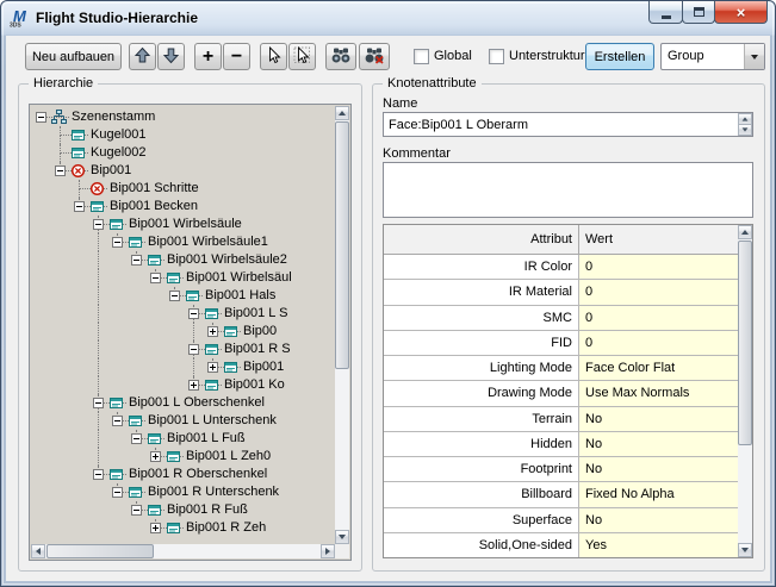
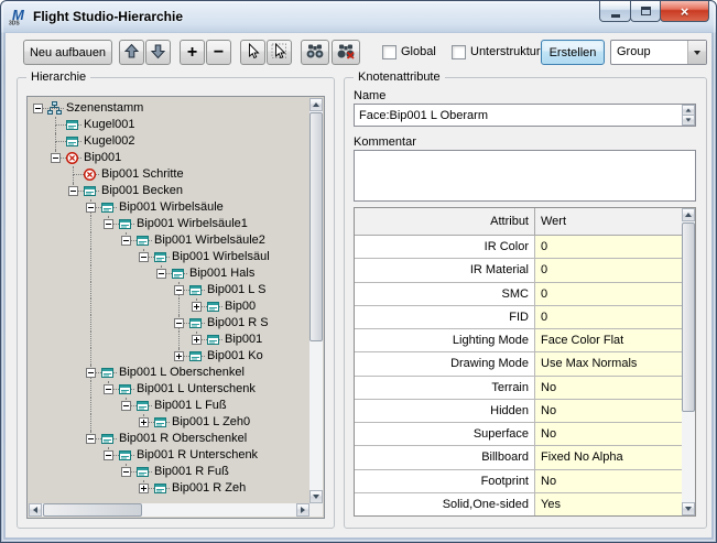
  M
  Flight Studio-Hierarchie
  ×
  Neu aufbauen
  +
  −
  Global
  Unterstruktur
  Erstellen
  Group
  Hierarchie
  Szenenstamm
  Kugel001
  Kugel002
  Bip001
  Bip001 Schritte
  Bip001 Becken
  Bip001 Wirbelsäule
  Bip001 Wirbelsäule1
  Bip001 Wirbelsäule2
  Bip001 Wirbelsäul
  Bip001 Hals
  Bip001 L S
  Bip00
  Bip001 R S
  Bip001
  Bip001 Ko
  Bip001 L Oberschenkel
  Bip001 L Unterschenk
  Bip001 L Fuß
  Bip001 L Zeh0
  Bip001 R Oberschenkel
  Bip001 R Unterschenk
  Bip001 R Fuß
  Bip001 R Zeh
  Knotenattribute
  Name
  Face:Bip001 L Oberarm
  Kommentar
  Attribut
  Wert
  IR Color
  0
  IR Material
  0
  SMC
  0
  FID
  0
  Lighting Mode
  Face Color Flat
  Drawing Mode
  Use Max Normals
  Terrain
  No
  Hidden
  No
- Footprint
+ Superface
  No
  Billboard
  Fixed No Alpha
- Superface
+ Footprint
  No
  Solid,One-sided
  Yes
